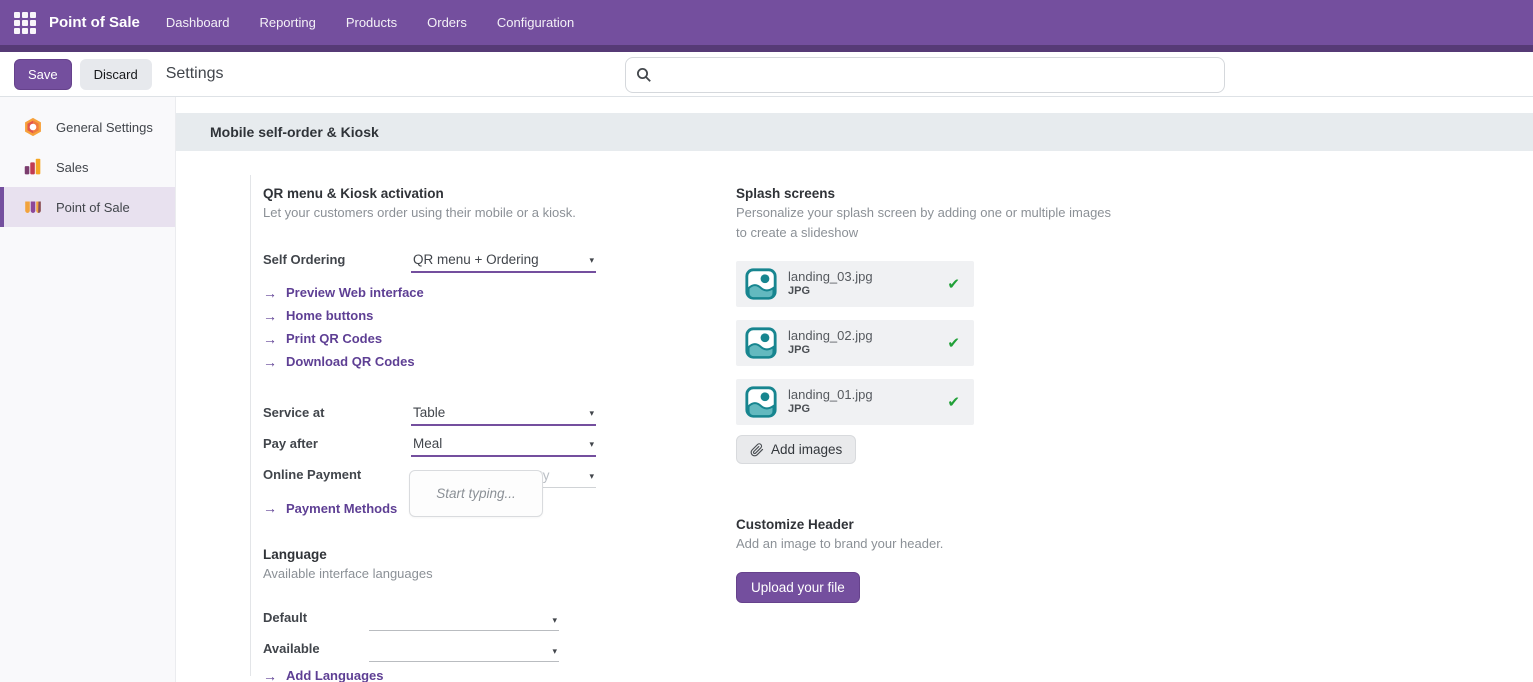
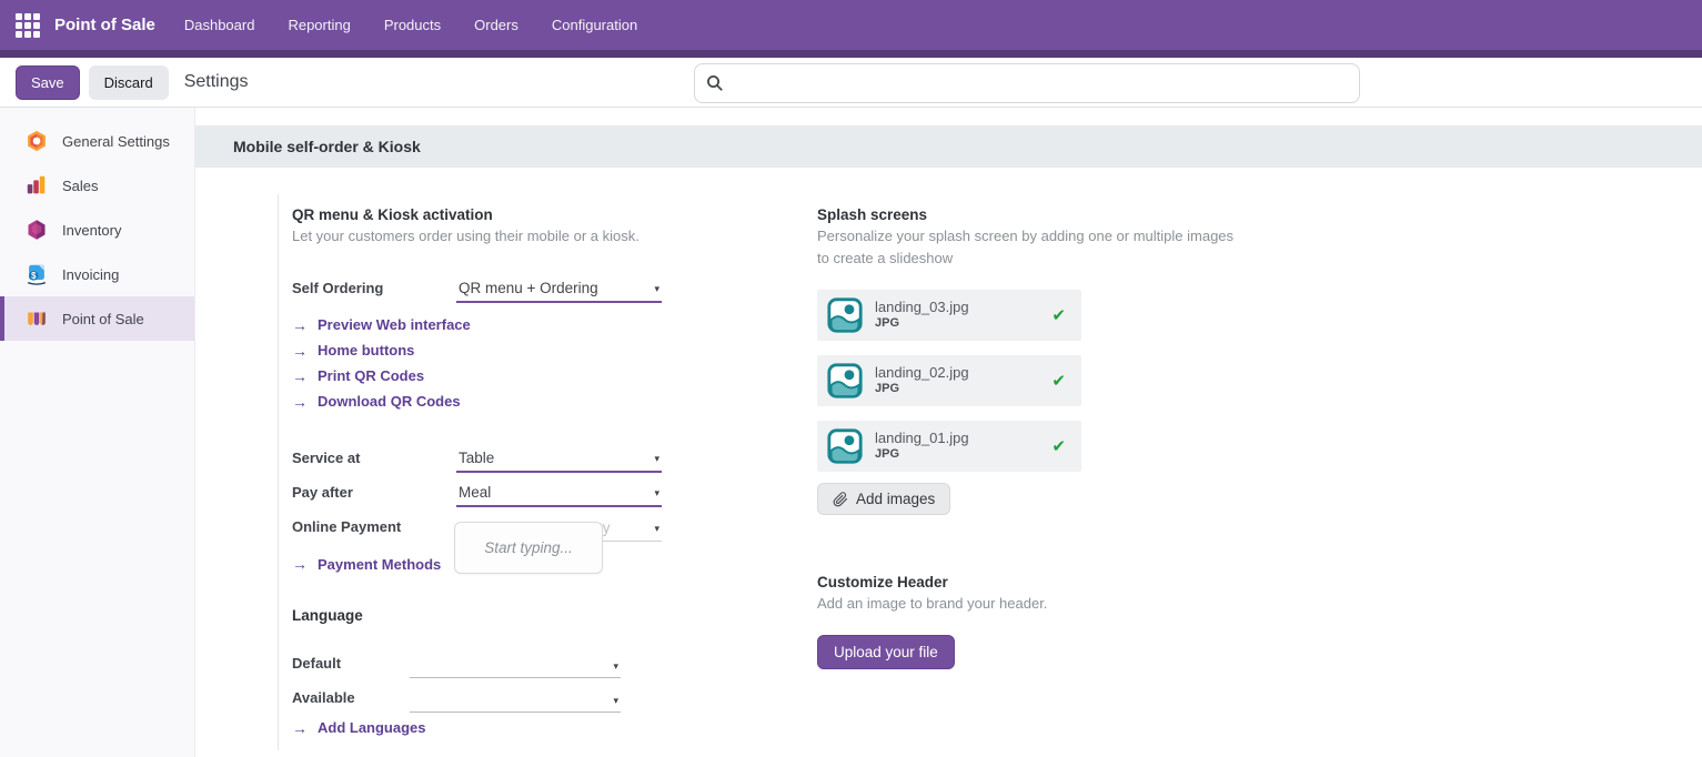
  Point of Sale
  Dashboard
  Reporting
  Products
  Orders
  Configuration
  Save
  Discard
  Settings
  General Settings
  Sales
+ Inventory
+ $
+ Invoicing
  Point of Sale
  Mobile self-order & Kiosk
  QR menu & Kiosk activation
  Let your customers order using their mobile or a kiosk.
  Self Ordering
  QR menu + Ordering
  ▾
  →
  Preview Web interface
  →
  Home buttons
  →
  Print QR Codes
  →
  Download QR Codes
  Service at
  Table
  ▾
  Pay after
  Meal
  ▾
  Online Payment
  ▾
  →
  Payment Methods
  Language
- Available interface languages
  Default
  ▾
  Available
  ▾
  →
  Add Languages
  Start typing...
  Splash screens
  Personalize your splash screen by adding one or multiple images
  to create a slideshow
  landing_03.jpg
  JPG
  ✔
  landing_02.jpg
  JPG
  ✔
  landing_01.jpg
  JPG
  ✔
  Add images
  Customize Header
  Add an image to brand your header.
  Upload your file
